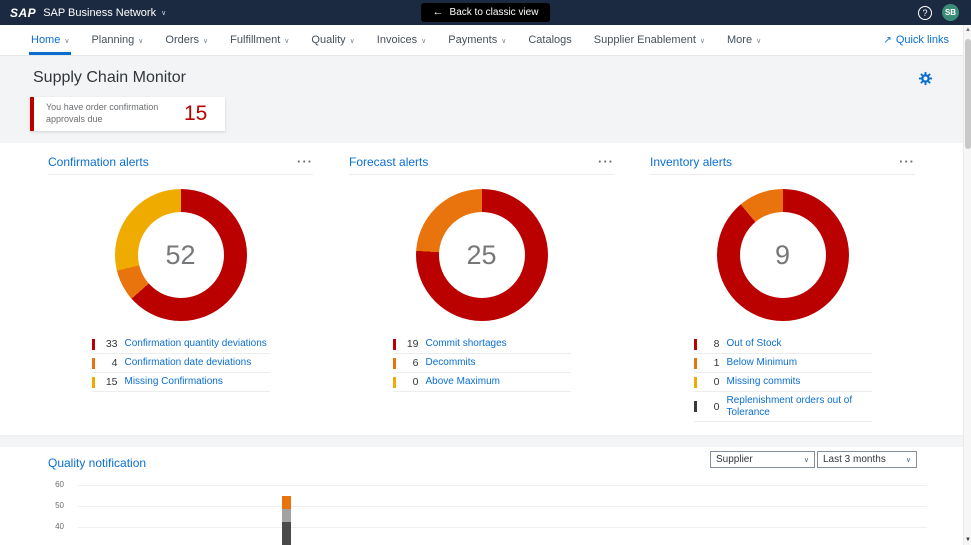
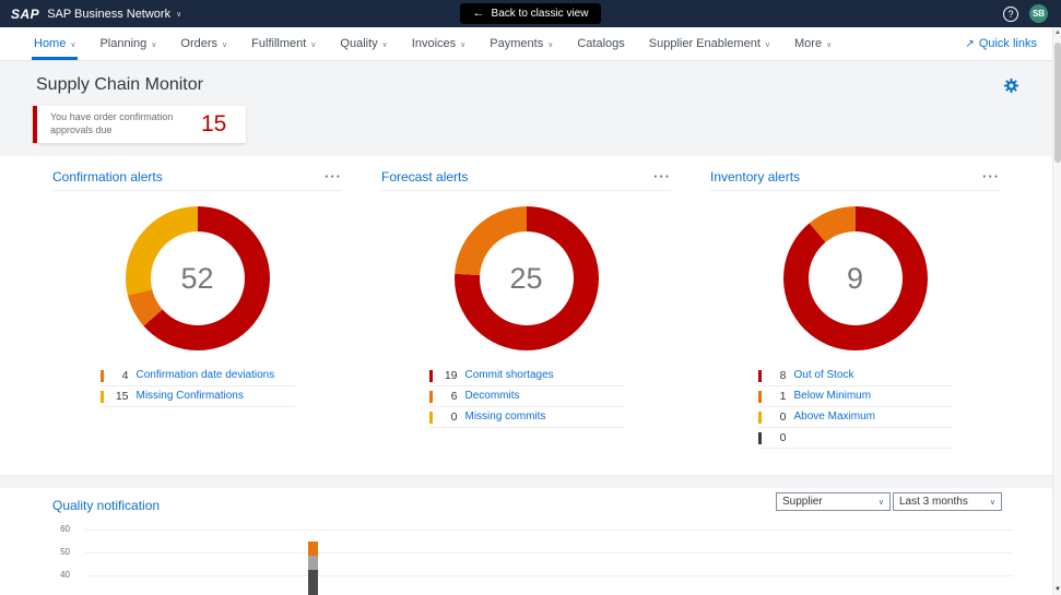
  SAP
  SAP Business Network
  ←
  Back to classic view
  ?
  SB
  Home
  Planning
  Orders
  Fulfillment
  Quality
  Invoices
  Payments
  Catalogs
  Supplier Enablement
  More
  ↗
  Quick links
  Supply Chain Monitor
  You have order confirmation approvals due
  15
  Confirmation alerts
  ···
  52
- 33
- Confirmation quantity deviations
  4
  Confirmation date deviations
  15
  Missing Confirmations
  Forecast alerts
  ···
  25
  19
  Commit shortages
  6
  Decommits
  0
- Above Maximum
+ Missing commits
  Inventory alerts
  ···
  9
  8
  Out of Stock
  1
  Below Minimum
  0
- Missing commits
+ Above Maximum
  0
- Replenishment orders out of Tolerance
  Quality notification
  Supplier
  Last 3 months
  60
  50
  40
